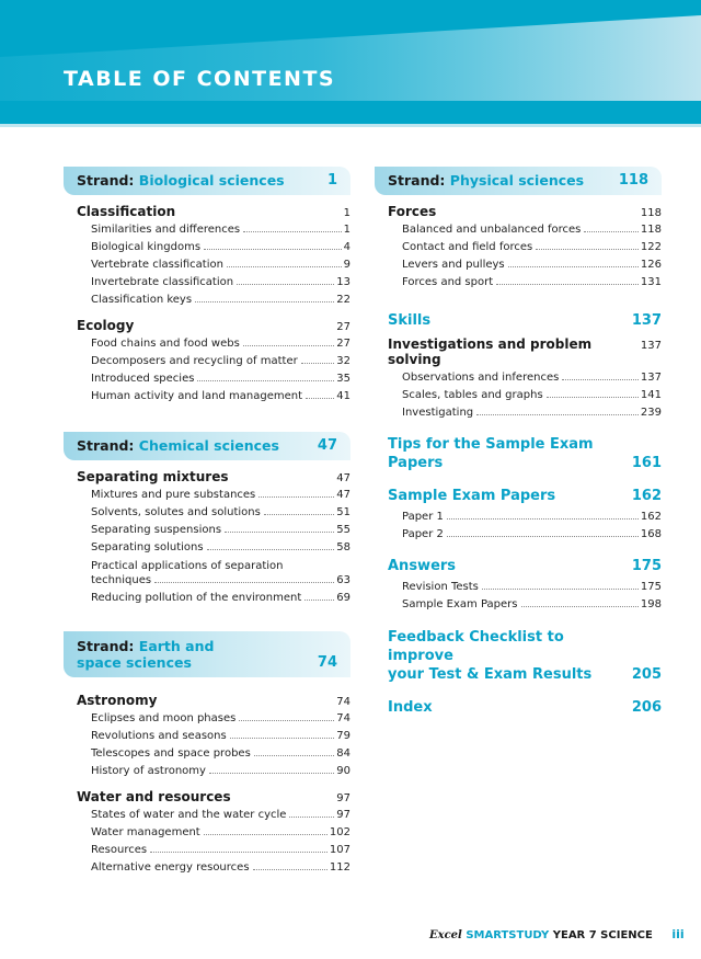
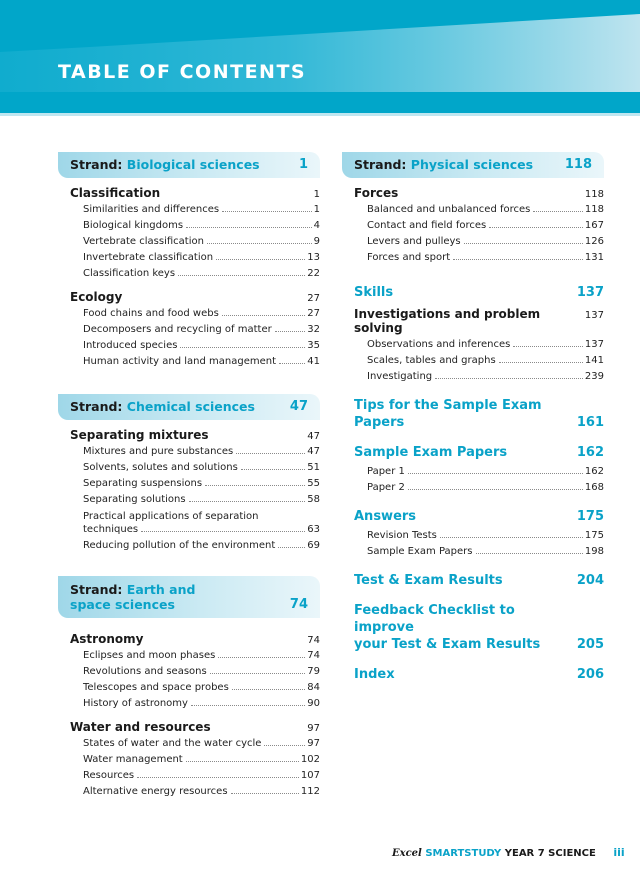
  TABLE OF CONTENTS
  Strand: Biological sciences
  1
  Classification
  1
  Similarities and differences
  1
  Biological kingdoms
  4
  Vertebrate classification
  9
  Invertebrate classification
  13
  Classification keys
  22
  Ecology
  27
  Food chains and food webs
  27
  Decomposers and recycling of matter
  32
  Introduced species
  35
  Human activity and land management
  41
  Strand: Chemical sciences
  47
  Separating mixtures
  47
  Mixtures and pure substances
  47
  Solvents, solutes and solutions
  51
  Separating suspensions
  55
  Separating solutions
  58
  Practical applications of separation
  techniques
  63
  Reducing pollution of the environment
  69
  Strand: Earth and
  space sciences
  74
  Astronomy
  74
  Eclipses and moon phases
  74
  Revolutions and seasons
  79
  Telescopes and space probes
  84
  History of astronomy
  90
  Water and resources
  97
  States of water and the water cycle
  97
  Water management
  102
  Resources
  107
  Alternative energy resources
  112
  Strand: Physical sciences
  118
  Forces
  118
  Balanced and unbalanced forces
  118
  Contact and field forces
- 122
+ 167
  Levers and pulleys
  126
  Forces and sport
  131
  Skills
  137
  Investigations and problem solving
  137
  Observations and inferences
  137
  Scales, tables and graphs
  141
  Investigating
  239
  Tips for the Sample Exam
  Papers
  161
  Sample Exam Papers
  162
  Paper 1
  162
  Paper 2
  168
  Answers
  175
  Revision Tests
  175
  Sample Exam Papers
  198
+ Test & Exam Results
+ 204
  Feedback Checklist to improve
  your Test & Exam Results
  205
  Index
  206
  Excel SMARTSTUDY YEAR 7 SCIENCE iii
